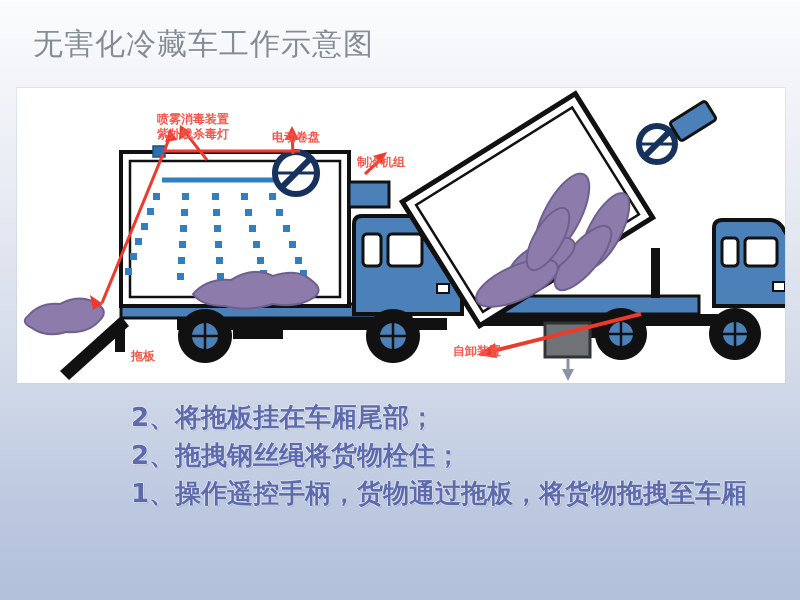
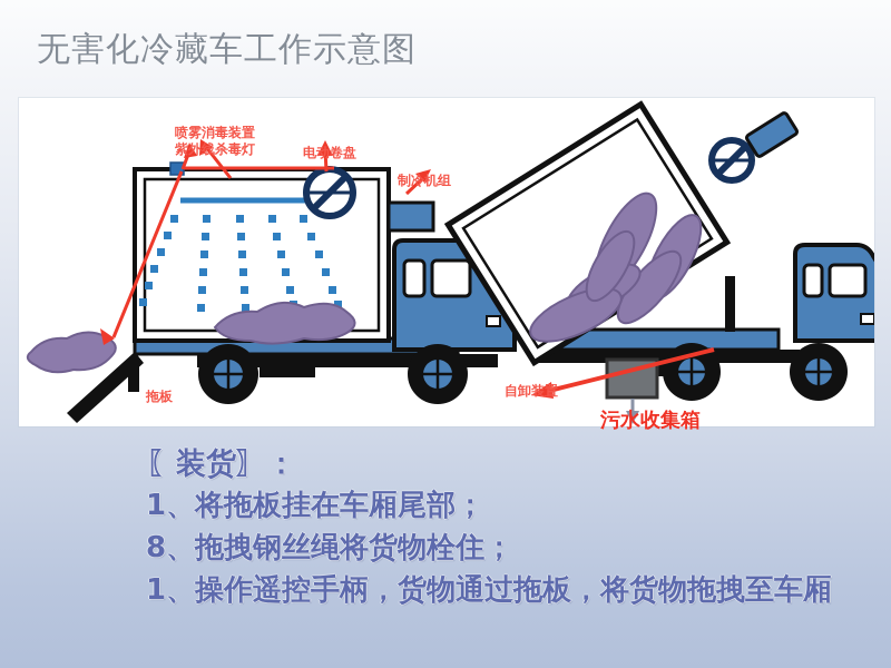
  无害化冷藏车工作示意图
  喷雾消毒装置
  紫外线杀毒灯
  电动卷盘
  制冷机组
  拖板
  自卸装置
+ 污水收集箱
+ 〖装货〗：
- 2、将拖板挂在车厢尾部；
+ 1、将拖板挂在车厢尾部；
- 2、拖拽钢丝绳将货物栓住；
+ 8、拖拽钢丝绳将货物栓住；
  1、操作遥控手柄，货物通过拖板，将货物拖拽至车厢
